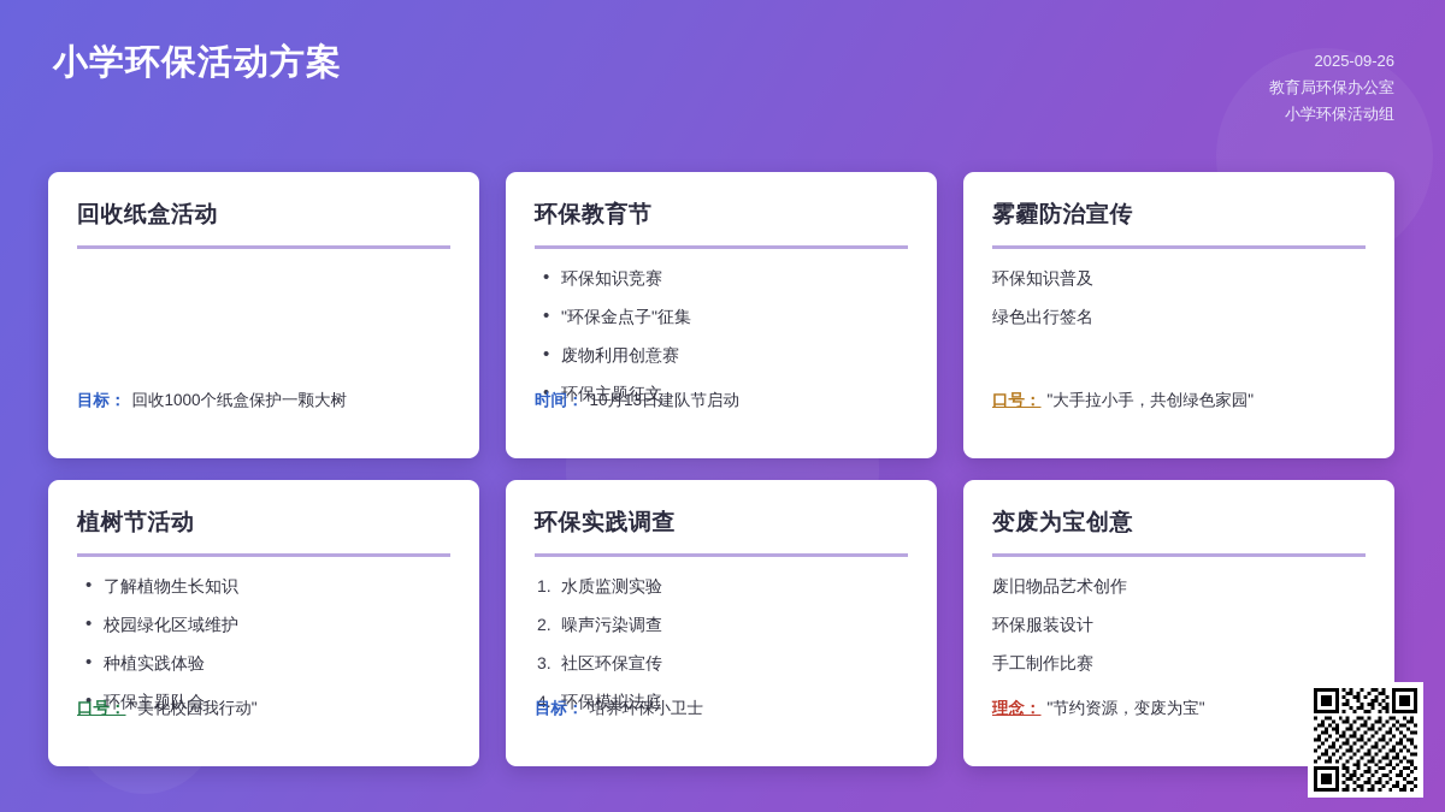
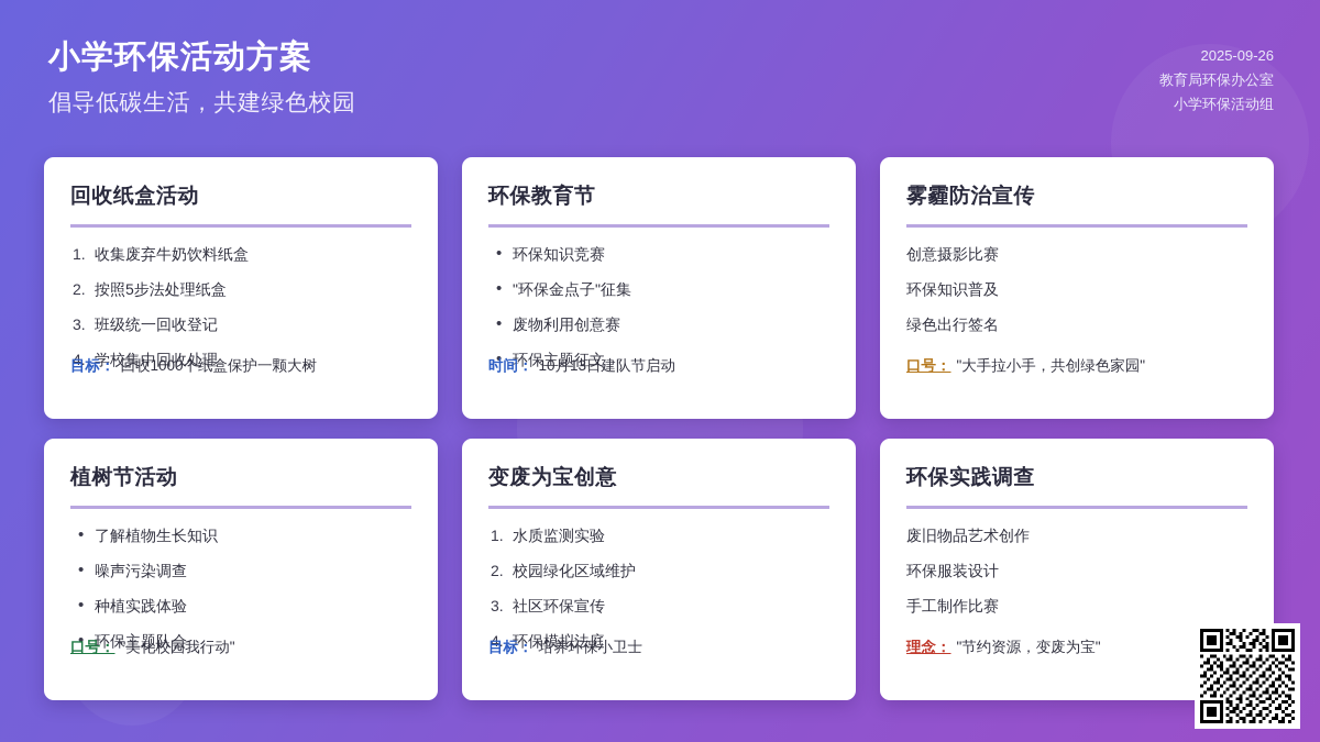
  小学环保活动方案
+ 倡导低碳生活，共建绿色校园
  2025-09-26
  教育局环保办公室
  小学环保活动组
  回收纸盒活动
+ 收集废弃牛奶饮料纸盒
+ 按照5步法处理纸盒
+ 班级统一回收登记
+ 学校集中回收处理
  目标： 回收1000个纸盒保护一颗大树
  环保教育节
  环保知识竞赛
  "环保金点子"征集
  废物利用创意赛
  环保主题征文
  时间： 10月13日建队节启动
  雾霾防治宣传
+ 创意摄影比赛
  环保知识普及
  绿色出行签名
  口号： "大手拉小手，共创绿色家园"
  植树节活动
  了解植物生长知识
- 校园绿化区域维护
+ 噪声污染调查
  种植实践体验
  环保主题队会
  口号： "美化校园我行动"
- 环保实践调查
+ 变废为宝创意
  水质监测实验
- 噪声污染调查
+ 校园绿化区域维护
  社区环保宣传
  环保模拟法庭
  目标： 培养环保小卫士
- 变废为宝创意
+ 环保实践调查
  废旧物品艺术创作
  环保服装设计
  手工制作比赛
  理念： "节约资源，变废为宝"
